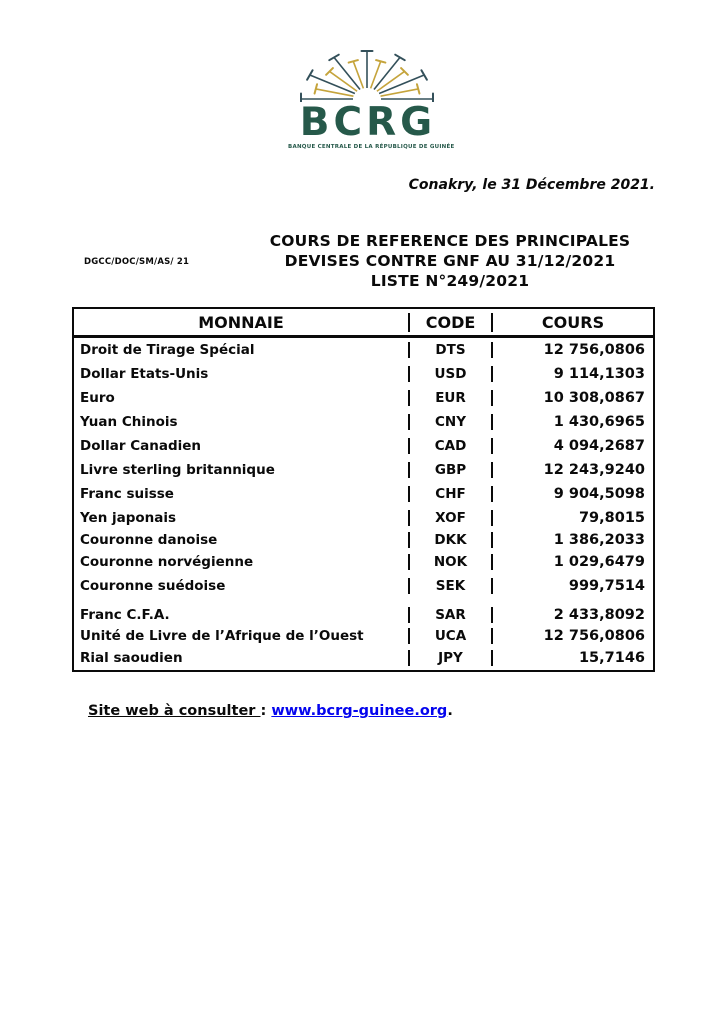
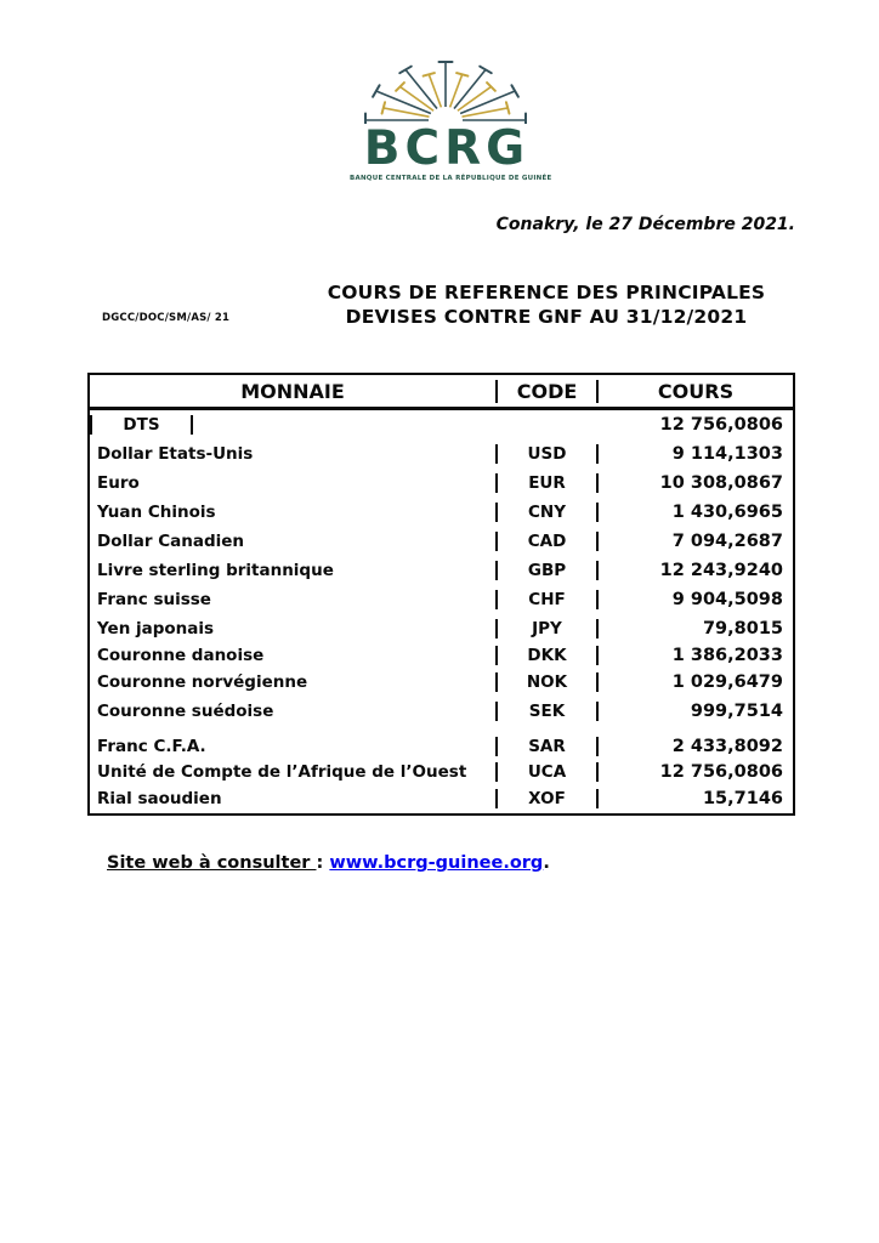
  BCRG
- Conakry, le 31 Décembre 2021.
+ Conakry, le 27 Décembre 2021.
  DGCC/DOC/SM/AS/ 21
  COURS DE REFERENCE DES PRINCIPALES
  DEVISES CONTRE GNF AU 31/12/2021
- LISTE N°249/2021
  MONNAIE
  CODE
  COURS
- Droit de Tirage Spécial
  DTS
  12 756,0806
  Dollar Etats-Unis
  USD
  9 114,1303
  Euro
  EUR
  10 308,0867
  Yuan Chinois
  CNY
  1 430,6965
  Dollar Canadien
  CAD
- 4 094,2687
+ 7 094,2687
  Livre sterling britannique
  GBP
  12 243,9240
  Franc suisse
  CHF
  9 904,5098
  Yen japonais
- XOF
+ JPY
  79,8015
  Couronne danoise
  DKK
  1 386,2033
  Couronne norvégienne
  NOK
  1 029,6479
  Couronne suédoise
  SEK
  999,7514
  Franc C.F.A.
  SAR
  2 433,8092
- Unité de Livre de l’Afrique de l’Ouest
+ Unité de Compte de l’Afrique de l’Ouest
  UCA
  12 756,0806
  Rial saoudien
- JPY
+ XOF
  15,7146
  Site web à consulter : www.bcrg-guinee.org.
